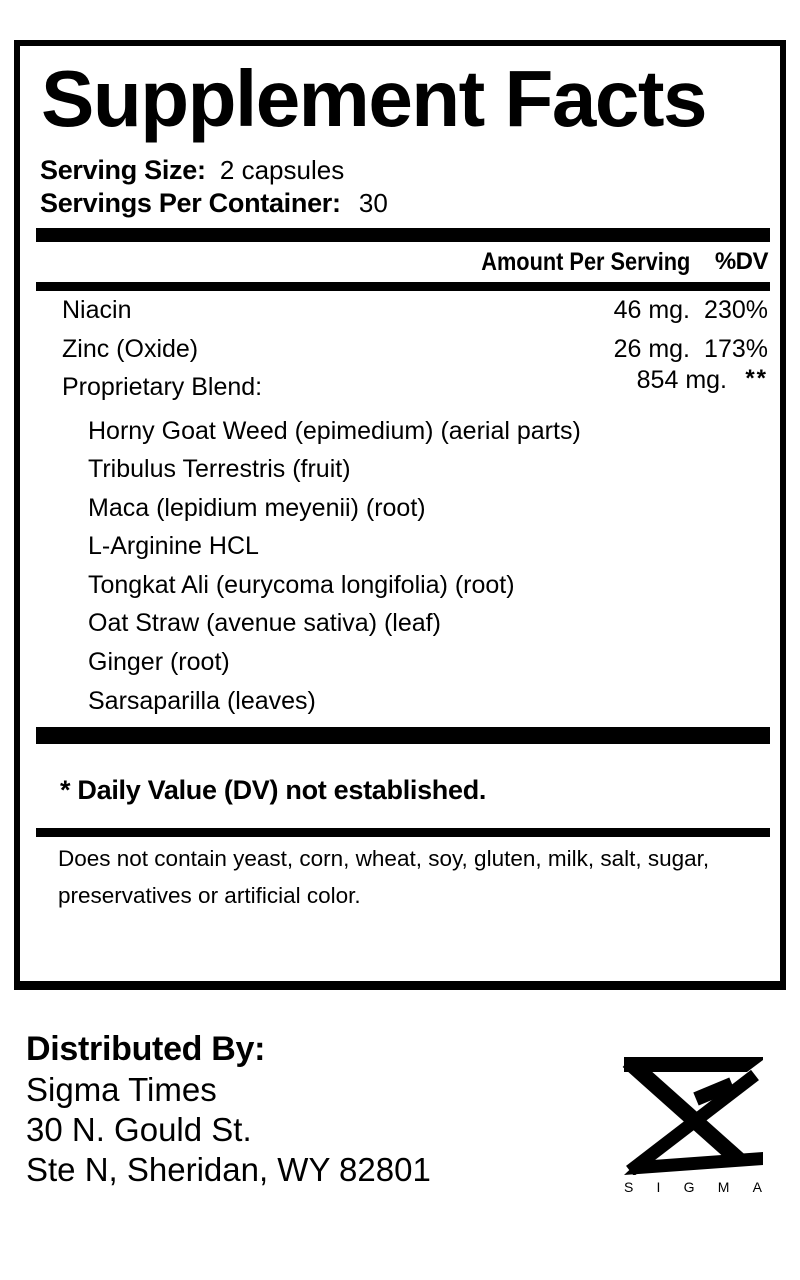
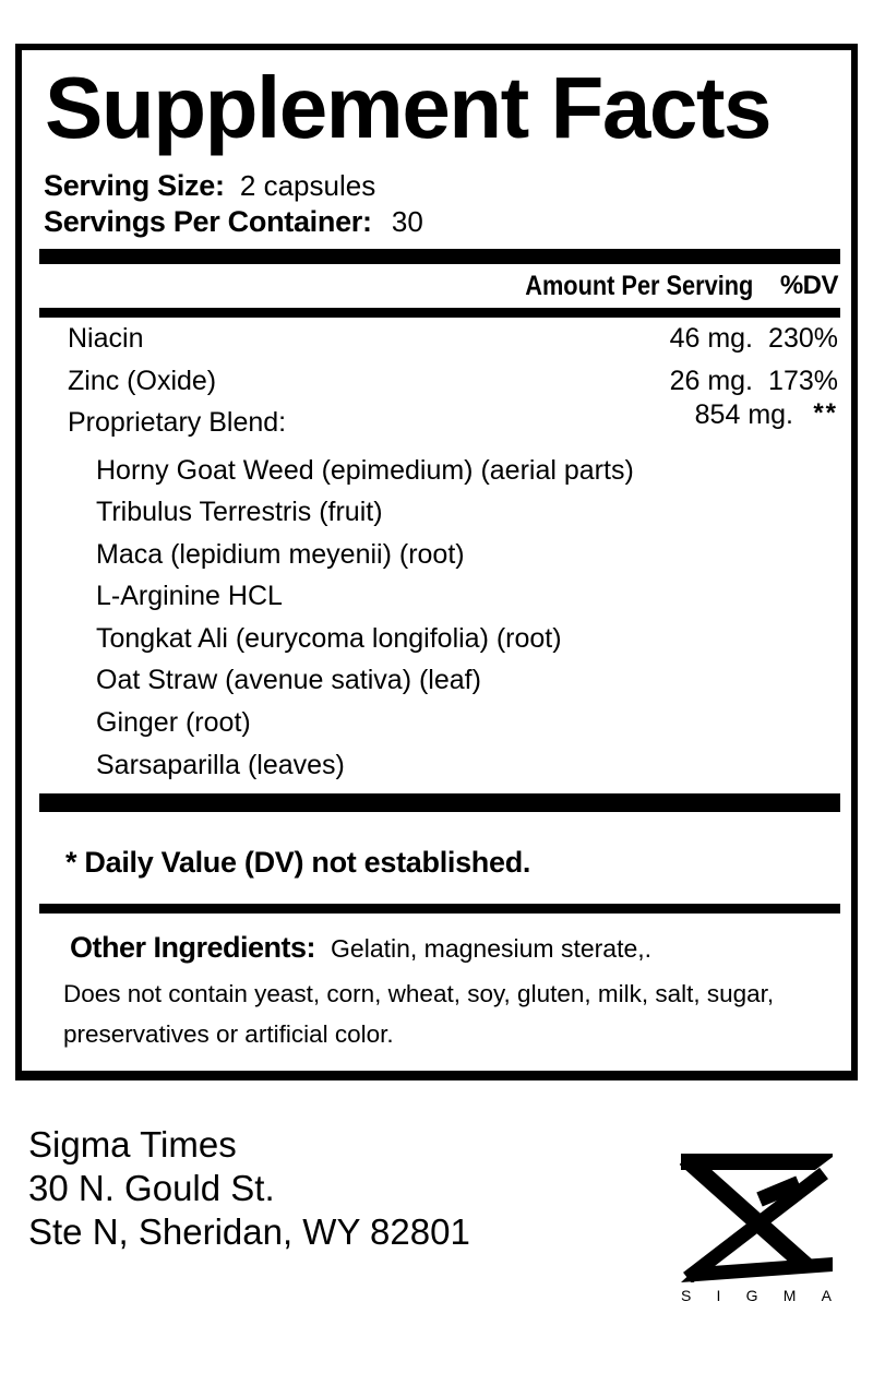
  Supplement Facts
  Serving Size: 2 capsules
  Servings Per Container: 30
  Amount Per Serving
  %DV
  Niacin
  46 mg.
  230%
  Zinc (Oxide)
  26 mg.
  173%
  Proprietary Blend:
  854 mg.
  **
  Horny Goat Weed (epimedium) (aerial parts)
  Tribulus Terrestris (fruit)
  Maca (lepidium meyenii) (root)
  L-Arginine HCL
  Tongkat Ali (eurycoma longifolia) (root)
  Oat Straw (avenue sativa) (leaf)
  Ginger (root)
  Sarsaparilla (leaves)
  * Daily Value (DV) not established.
+ Other Ingredients: Gelatin, magnesium sterate,.
  Does not contain yeast, corn, wheat, soy, gluten, milk, salt, sugar,
  preservatives or artificial color.
- Distributed By:
  Sigma Times
  30 N. Gould St.
  Ste N, Sheridan, WY 82801
  S
  I
  G
  M
  A
